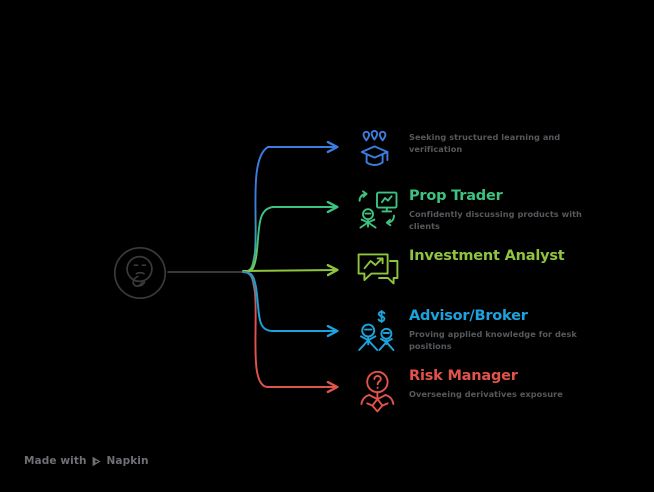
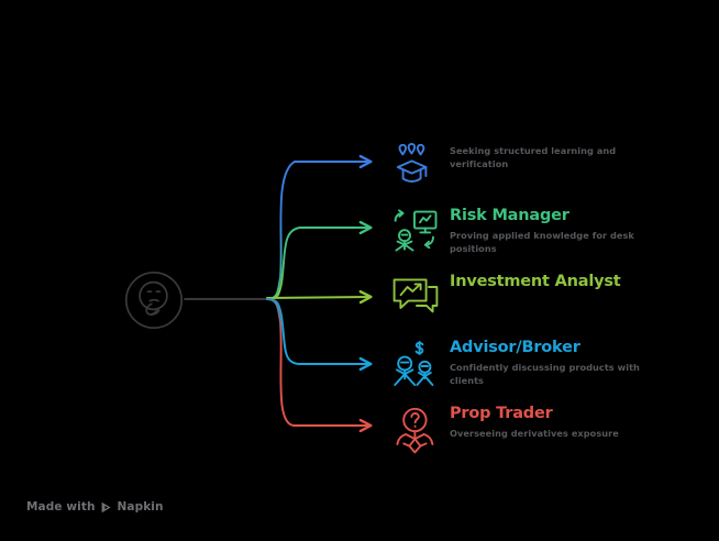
  Seeking structured learning and verification
- Prop Trader
+ Risk Manager
- Confidently discussing products with clients
+ Proving applied knowledge for desk positions
  Investment Analyst
  Advisor/Broker
- Proving applied knowledge for desk positions
+ Confidently discussing products with clients
- Risk Manager
+ Prop Trader
  Overseeing derivatives exposure
  Made with
  Napkin
